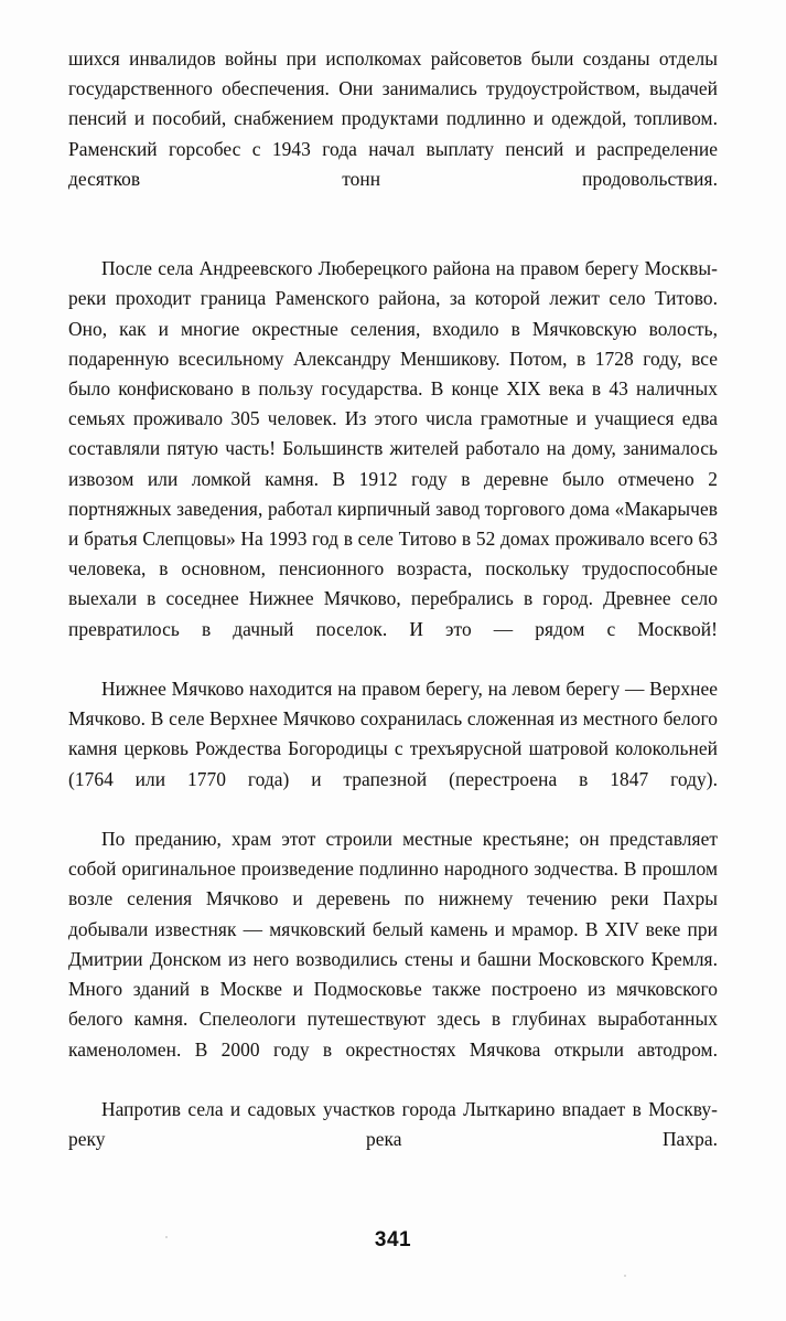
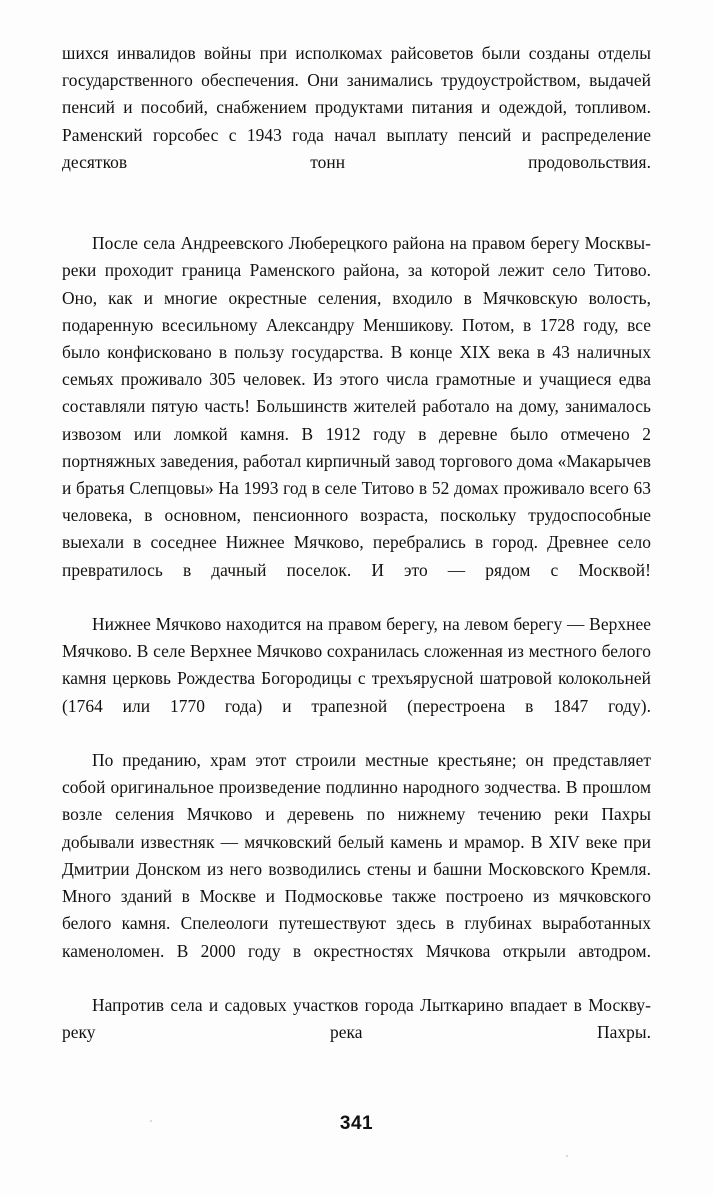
- шихся инвалидов войны при исполкомах райсоветов были созданы отделы государственного обеспечения. Они занимались трудоустройством, выдачей пенсий и пособий, снабжением продуктами подлинно и одеждой, топливом. Раменский горсобес с 1943 года начал выплату пенсий и распределение десятков тонн продовольствия.
+ шихся инвалидов войны при исполкомах райсоветов были созданы отделы государственного обеспечения. Они занимались трудоустройством, выдачей пенсий и пособий, снабжением продуктами питания и одеждой, топливом. Раменский горсобес с 1943 года начал выплату пенсий и распределение десятков тонн продовольствия.
  После села Андреевского Люберецкого района на правом берегу Москвы-реки проходит граница Раменского района, за которой лежит село Титово. Оно, как и многие окрестные селения, входило в Мячковскую волость, подаренную всесильному Александру Меншикову. Потом, в 1728 году, все было конфисковано в пользу государства. В конце XIX века в 43 наличных семьях проживало 305 человек. Из этого числа грамотные и учащиеся едва составляли пятую часть! Большинств жителей работало на дому, занималось извозом или ломкой камня. В 1912 году в деревне было отмечено 2 портняжных заведения, работал кирпичный завод торгового дома «Макарычев и братья Слепцовы» На 1993 год в селе Титово в 52 домах проживало всего 63 человека, в основном, пенсионного возраста, поскольку трудоспособные выехали в соседнее Нижнее Мячково, перебрались в город. Древнее село превратилось в дачный поселок. И это — рядом с Москвой!
  Нижнее Мячково находится на правом берегу, на левом берегу — Верхнее Мячково. В селе Верхнее Мячково сохранилась сложенная из местного белого камня церковь Рождества Богородицы с трехъярусной шатровой колокольней (1764 или 1770 года) и трапезной (перестроена в 1847 году).
  По преданию, храм этот строили местные крестьяне; он представляет собой оригинальное произведение подлинно народного зодчества. В прошлом возле селения Мячково и деревень по нижнему течению реки Пахры добывали известняк — мячковский белый камень и мрамор. В XIV веке при Дмитрии Донском из него возводились стены и башни Московского Кремля. Много зданий в Москве и Подмосковье также построено из мячковского белого камня. Спелеологи путешествуют здесь в глубинах выработанных каменоломен. В 2000 году в окрестностях Мячкова открыли автодром.
- Напротив села и садовых участков города Лыткарино впадает в Москву-реку река Пахра.
+ Напротив села и садовых участков города Лыткарино впадает в Москву-реку река Пахры.
  341
